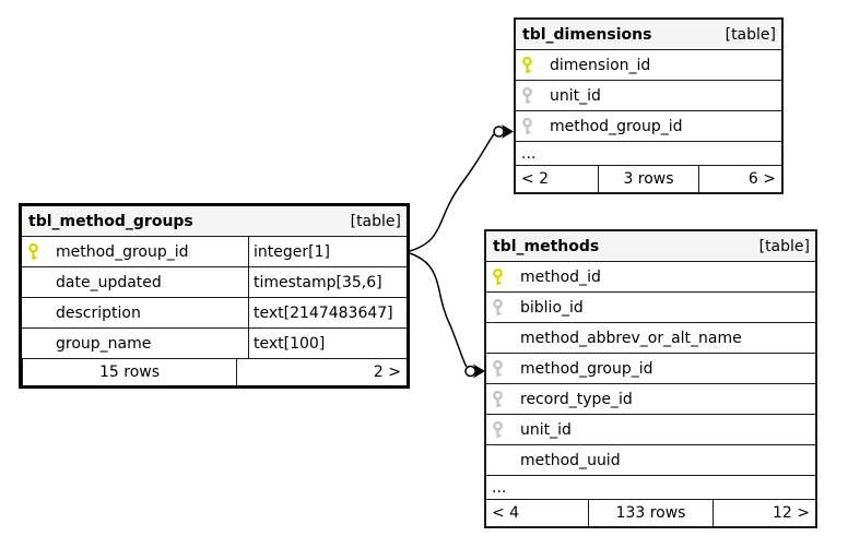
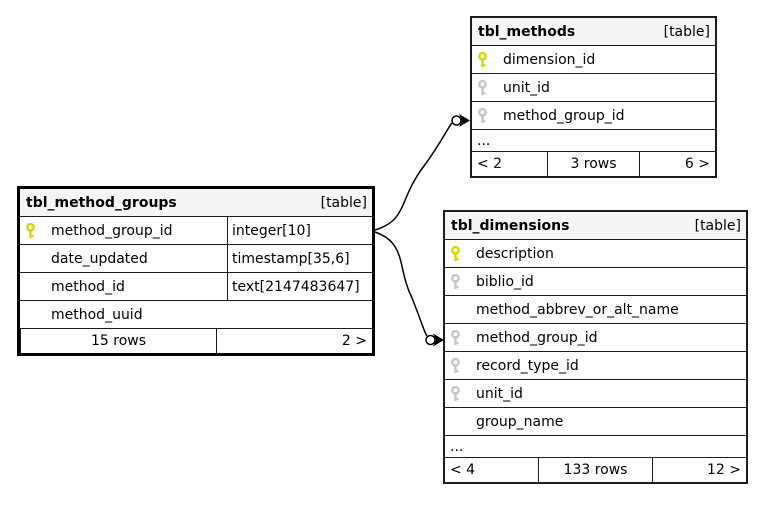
- tbl_dimensions
+ tbl_methods
  [table]
  dimension_id
  unit_id
  method_group_id
  ...
  < 2
  3 rows
  6 >
  tbl_method_groups
  [table]
  method_group_id
- integer[1]
+ integer[10]
  date_updated
  timestamp[35,6]
- description
+ method_id
  text[2147483647]
- group_name
+ method_uuid
- text[100]
  15 rows
  2 >
- tbl_methods
+ tbl_dimensions
  [table]
- method_id
+ description
  biblio_id
  method_abbrev_or_alt_name
  method_group_id
  record_type_id
  unit_id
- method_uuid
+ group_name
  ...
  < 4
  133 rows
  12 >
